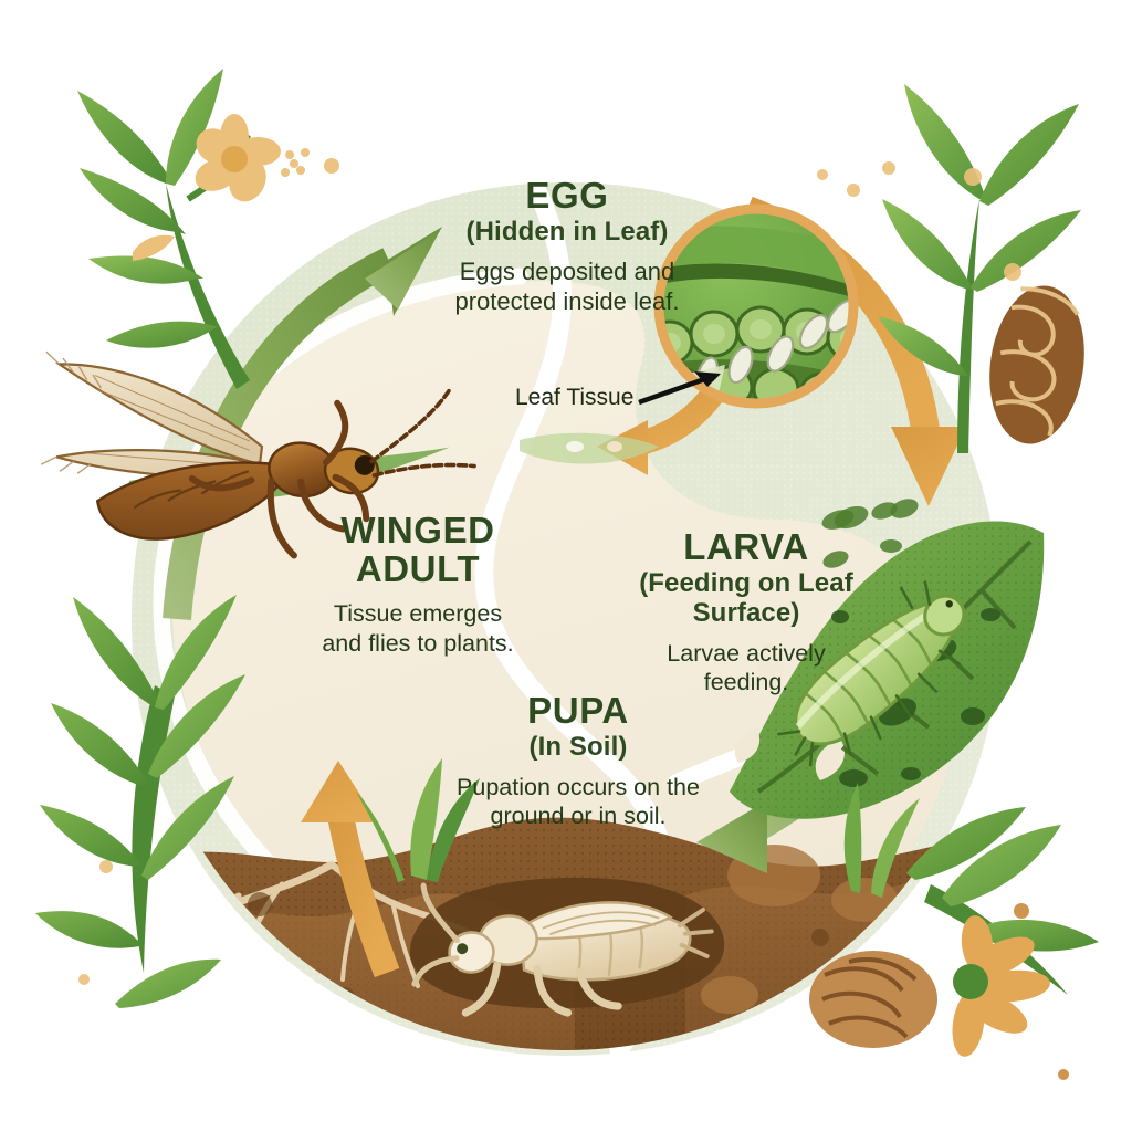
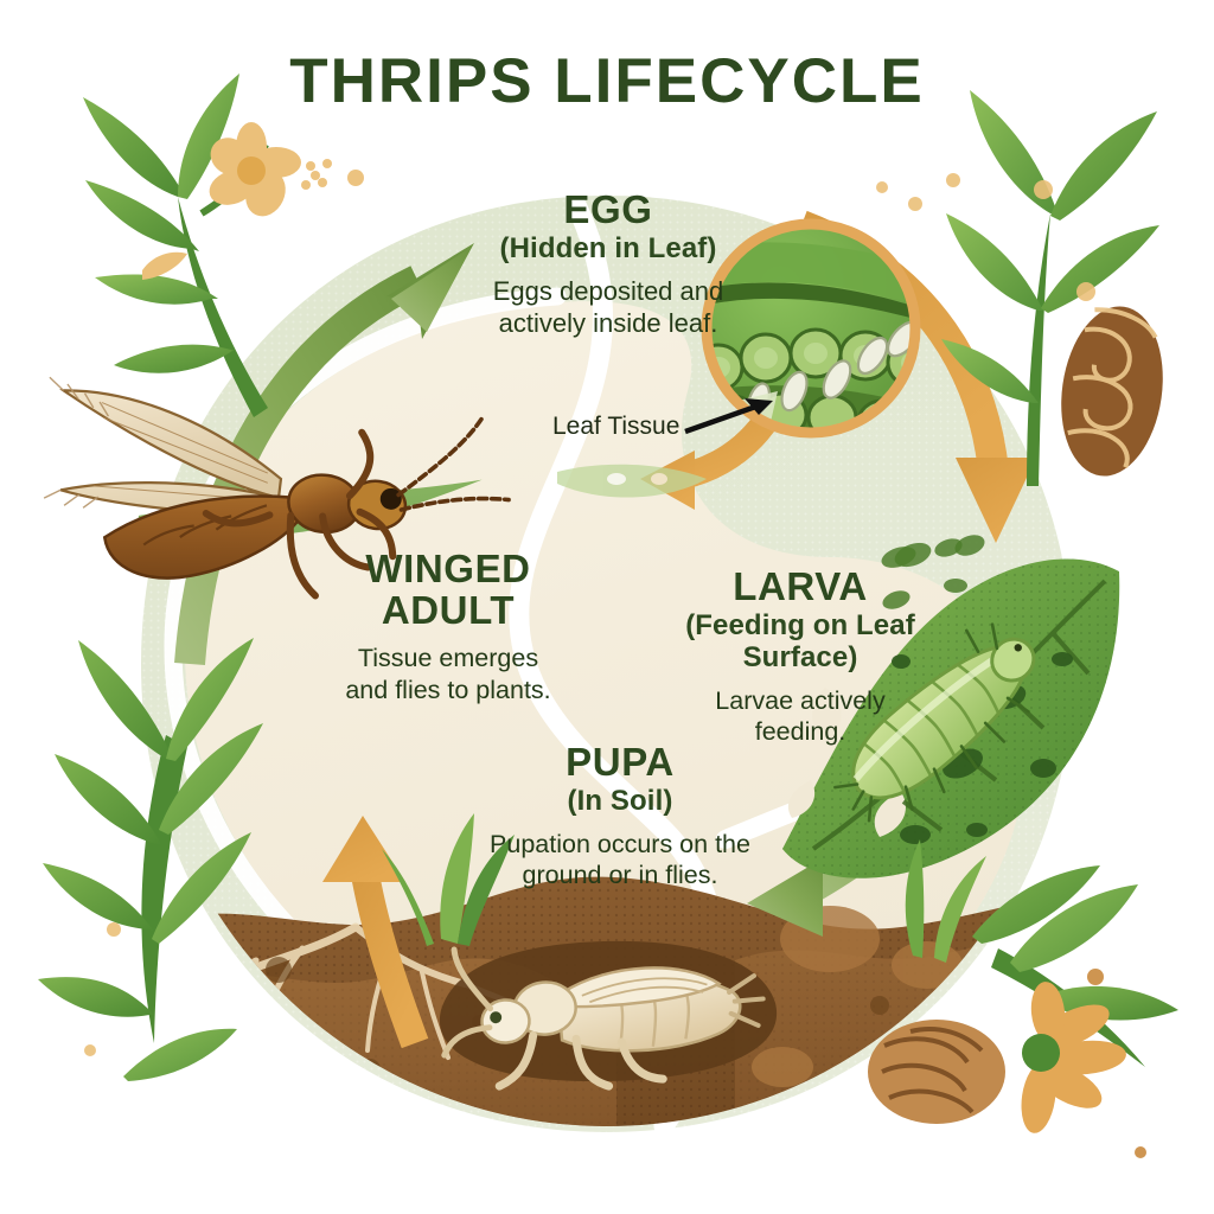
+ THRIPS LIFECYCLE
  EGG
  (Hidden in Leaf)
- Eggs deposited and protected inside leaf.
+ Eggs deposited and actively inside leaf.
  LARVA
  (Feeding on Leaf Surface)
  Larvae actively feeding.
  PUPA
  (In Soil)
- Pupation occurs on the ground or in soil.
+ Pupation occurs on the ground or in flies.
  WINGED ADULT
  Tissue emerges and flies to plants.
  Leaf Tissue
